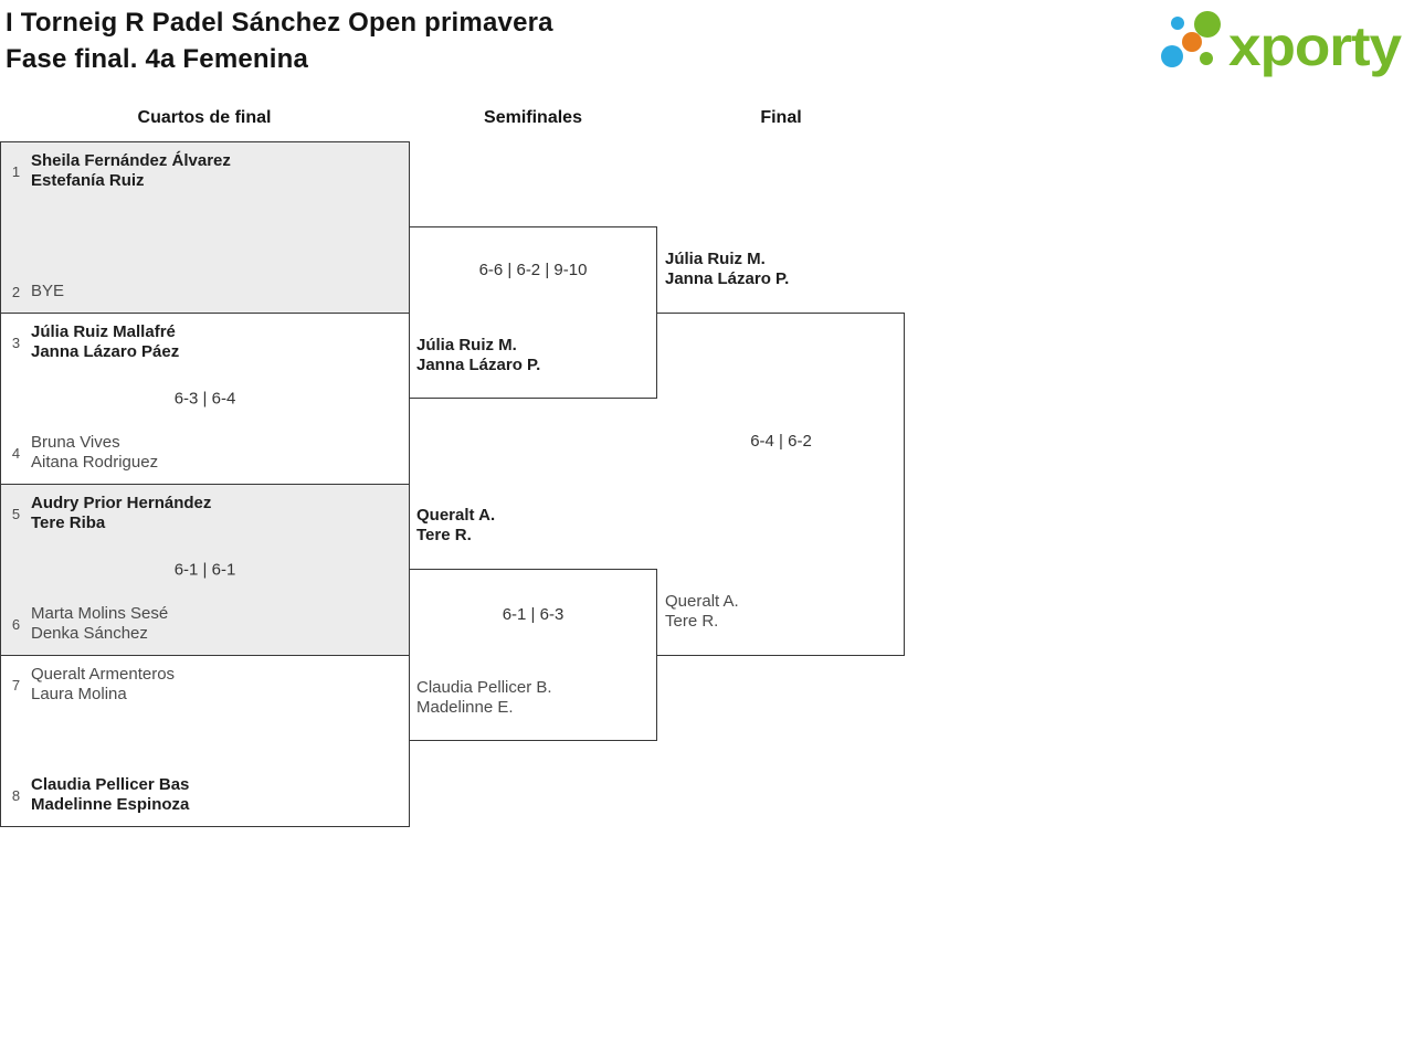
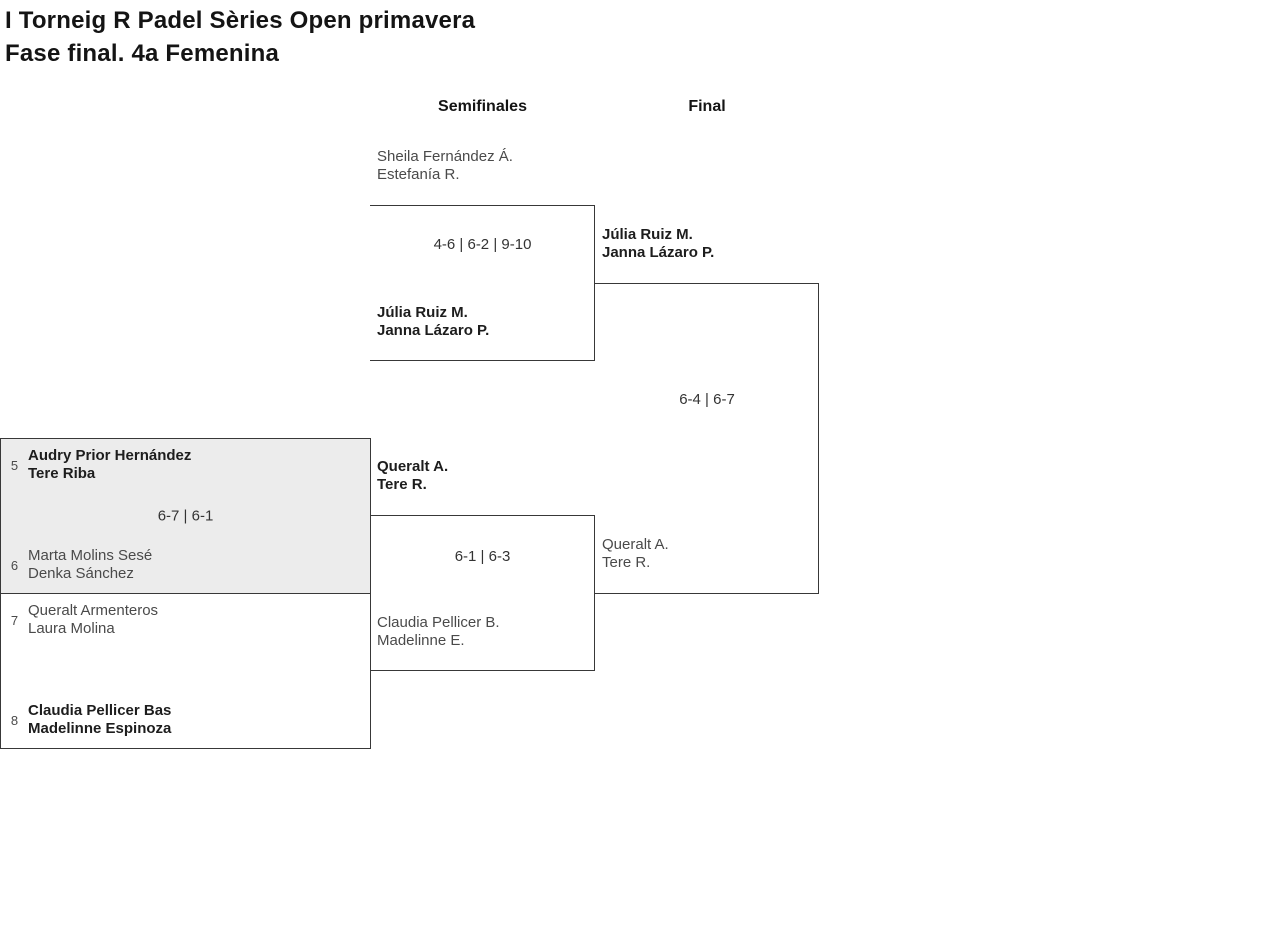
- I Torneig R Padel Sánchez Open primavera
+ I Torneig R Padel Sèries Open primavera
  Fase final. 4a Femenina
- xporty
- Cuartos de final
  Semifinales
  Final
- 1
- Sheila Fernández Álvarez
- Estefanía Ruiz
- 2
- BYE
- 3
- Júlia Ruiz Mallafré
- Janna Lázaro Páez
- 6-3 | 6-4
- 4
- Bruna Vives
- Aitana Rodriguez
  5
  Audry Prior Hernández
  Tere Riba
- 6-1 | 6-1
+ 6-7 | 6-1
  6
  Marta Molins Sesé
  Denka Sánchez
  7
  Queralt Armenteros
  Laura Molina
  8
  Claudia Pellicer Bas
  Madelinne Espinoza
+ Sheila Fernández Á.
+ Estefanía R.
- 6-6 | 6-2 | 9-10
+ 4-6 | 6-2 | 9-10
  Júlia Ruiz M.
  Janna Lázaro P.
  Queralt A.
  Tere R.
  6-1 | 6-3
  Claudia Pellicer B.
  Madelinne E.
  Júlia Ruiz M.
  Janna Lázaro P.
- 6-4 | 6-2
+ 6-4 | 6-7
  Queralt A.
  Tere R.
